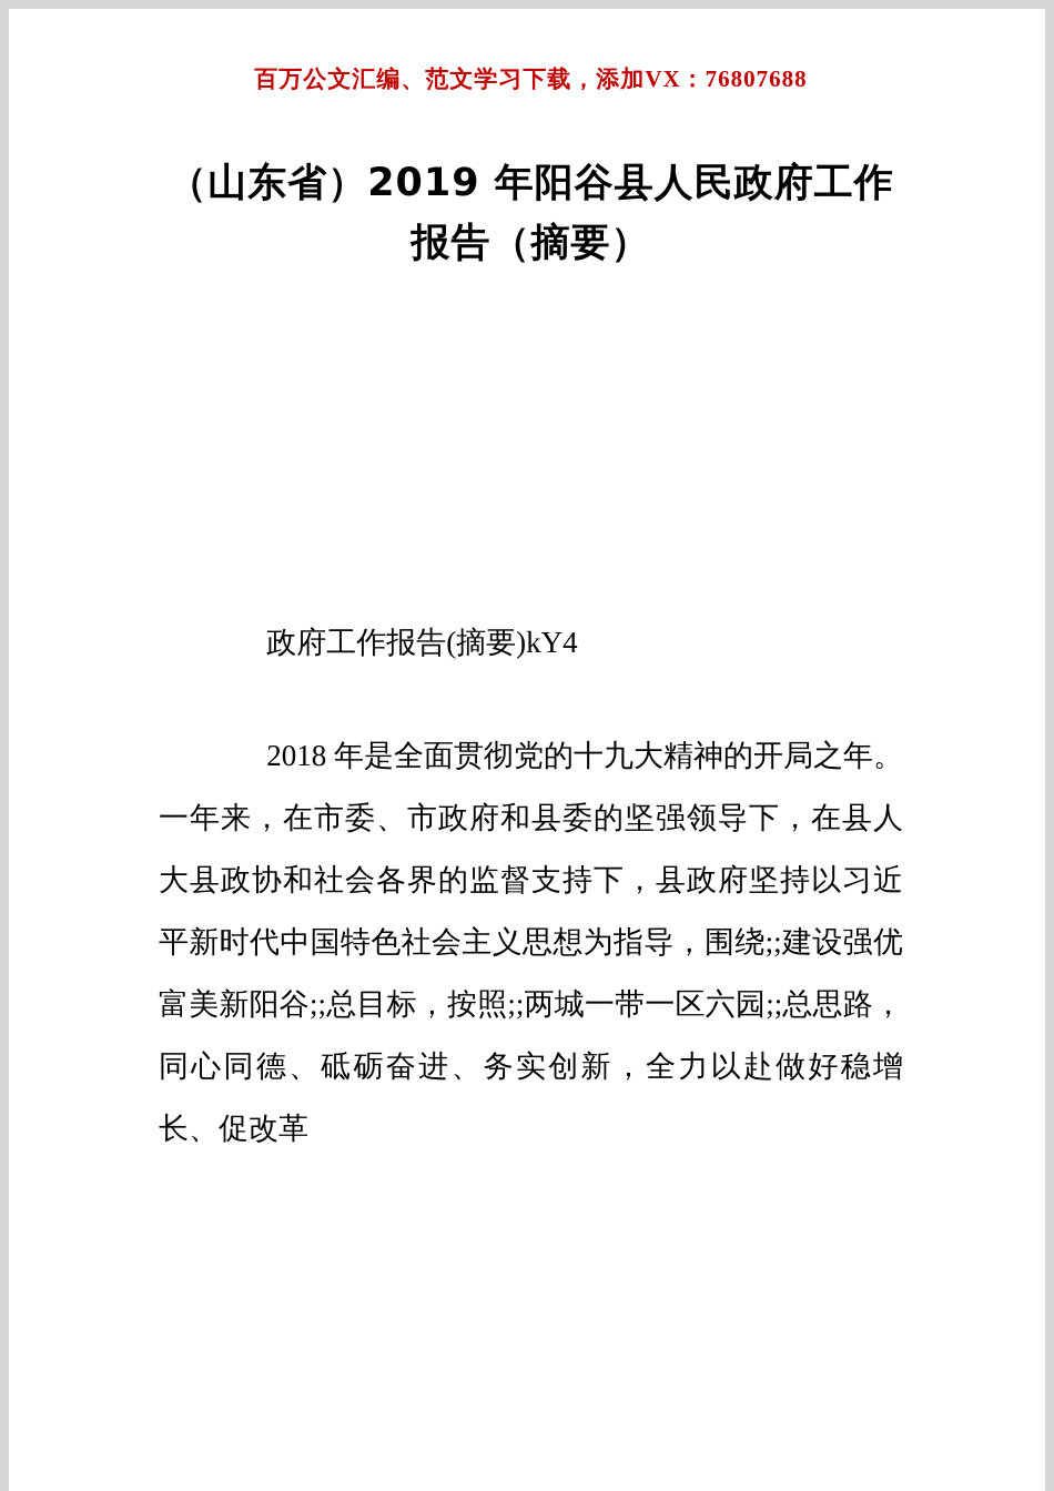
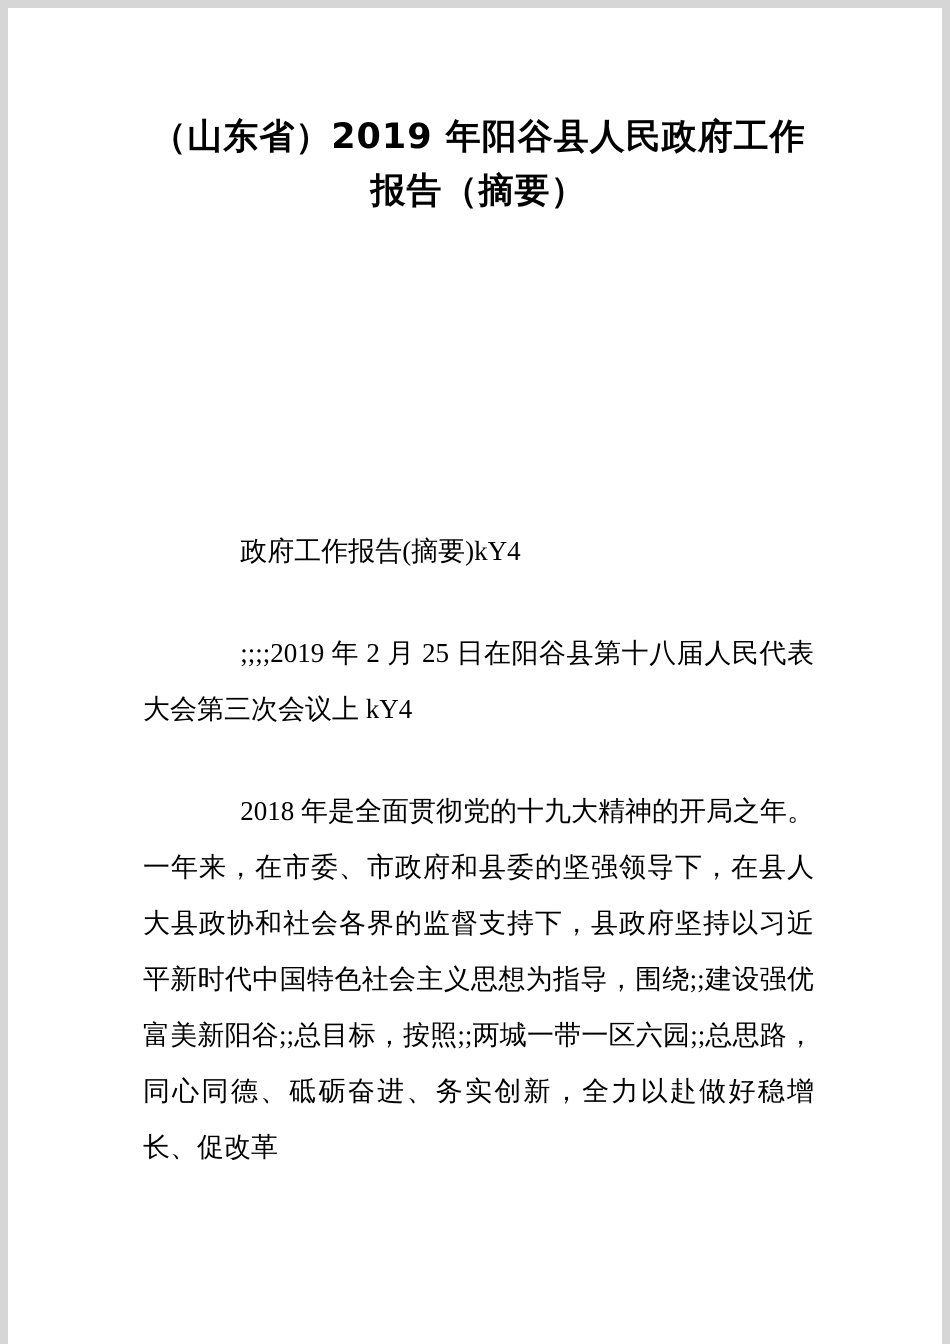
- 百万公文汇编、范文学习下载，添加VX：76807688
  （山东省）2019 年阳谷县人民政府工作报告（摘要）
  政府工作报告(摘要)kY4
+ ;;;;2019 年 2 月 25 日在阳谷县第十八届人民代表大会第三次会议上 kY4
  2018 年是全面贯彻党的十九大精神的开局之年。一年来，在市委、市政府和县委的坚强领导下，在县人大县政协和社会各界的监督支持下，县政府坚持以习近平新时代中国特色社会主义思想为指导，围绕;;建设强优富美新阳谷;;总目标，按照;;两城一带一区六园;;总思路，同心同德、砥砺奋进、务实创新，全力以赴做好稳增长、促改革
